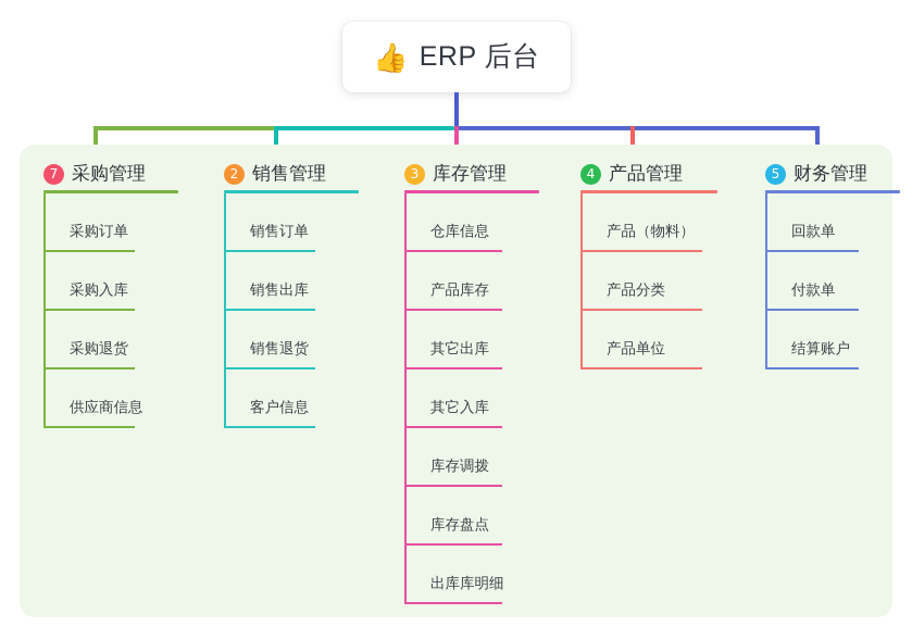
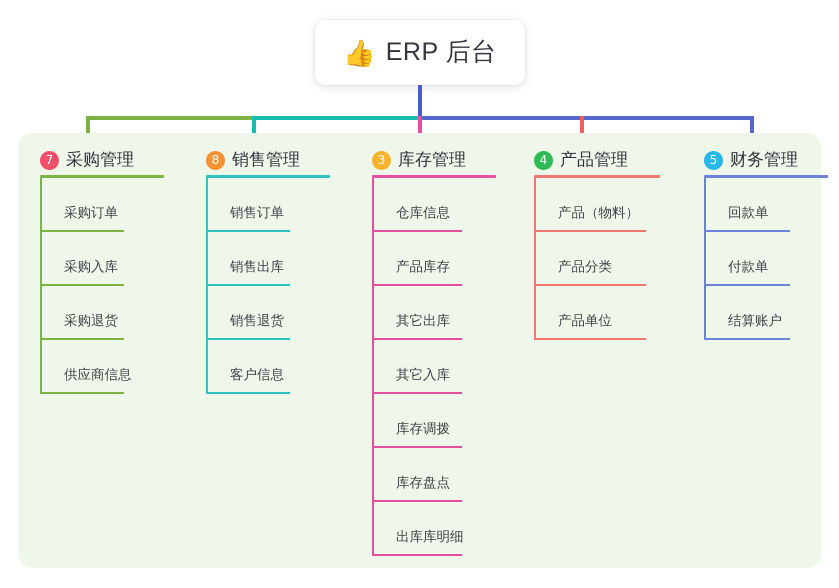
  👍
  ERP 后台
  7
  采购管理
  采购订单
  采购入库
  采购退货
  供应商信息
- 2
+ 8
  销售管理
  销售订单
  销售出库
  销售退货
  客户信息
  3
  库存管理
  仓库信息
  产品库存
  其它出库
  其它入库
  库存调拨
  库存盘点
  出库库明细
  4
  产品管理
  产品（物料）
  产品分类
  产品单位
  5
  财务管理
  回款单
  付款单
  结算账户
